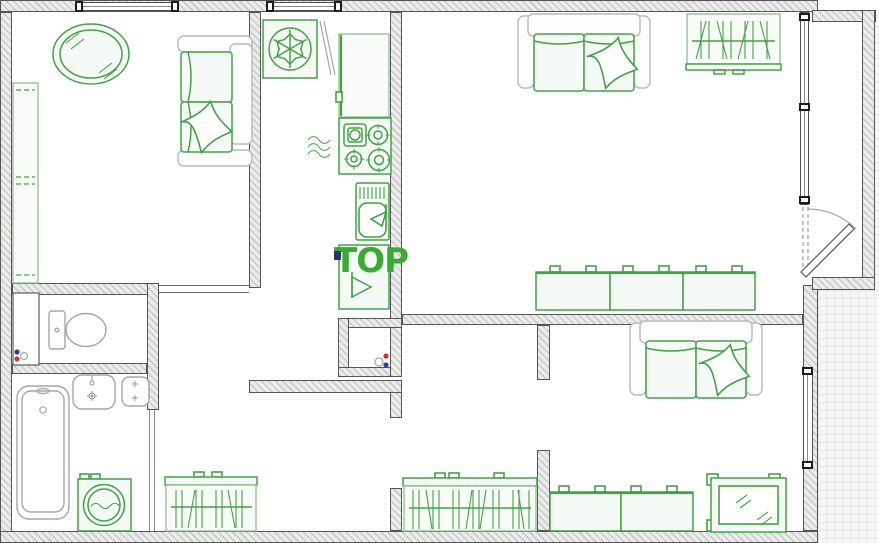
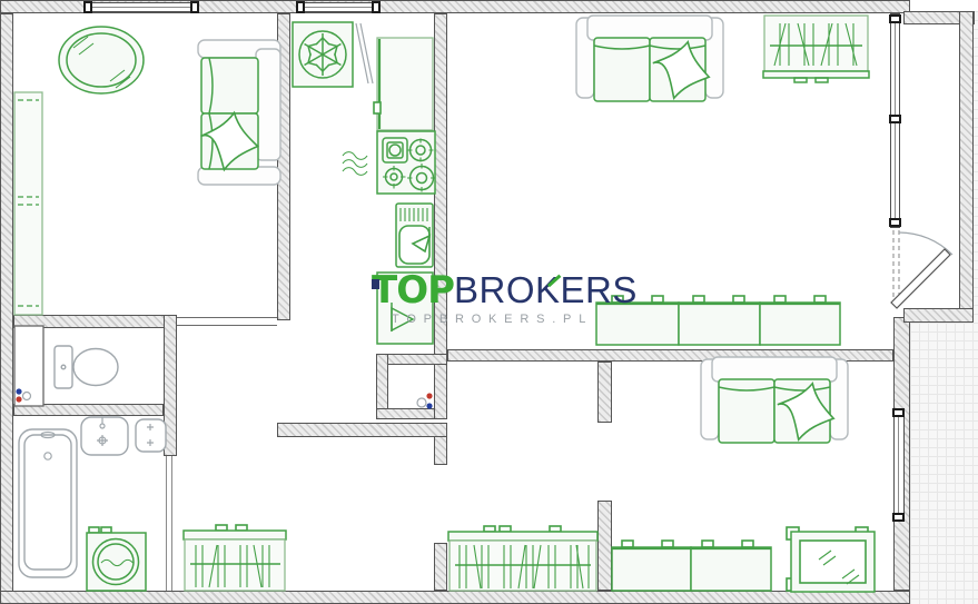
  TOP
+ BROKERS
+ TOPBROKERS.PL
